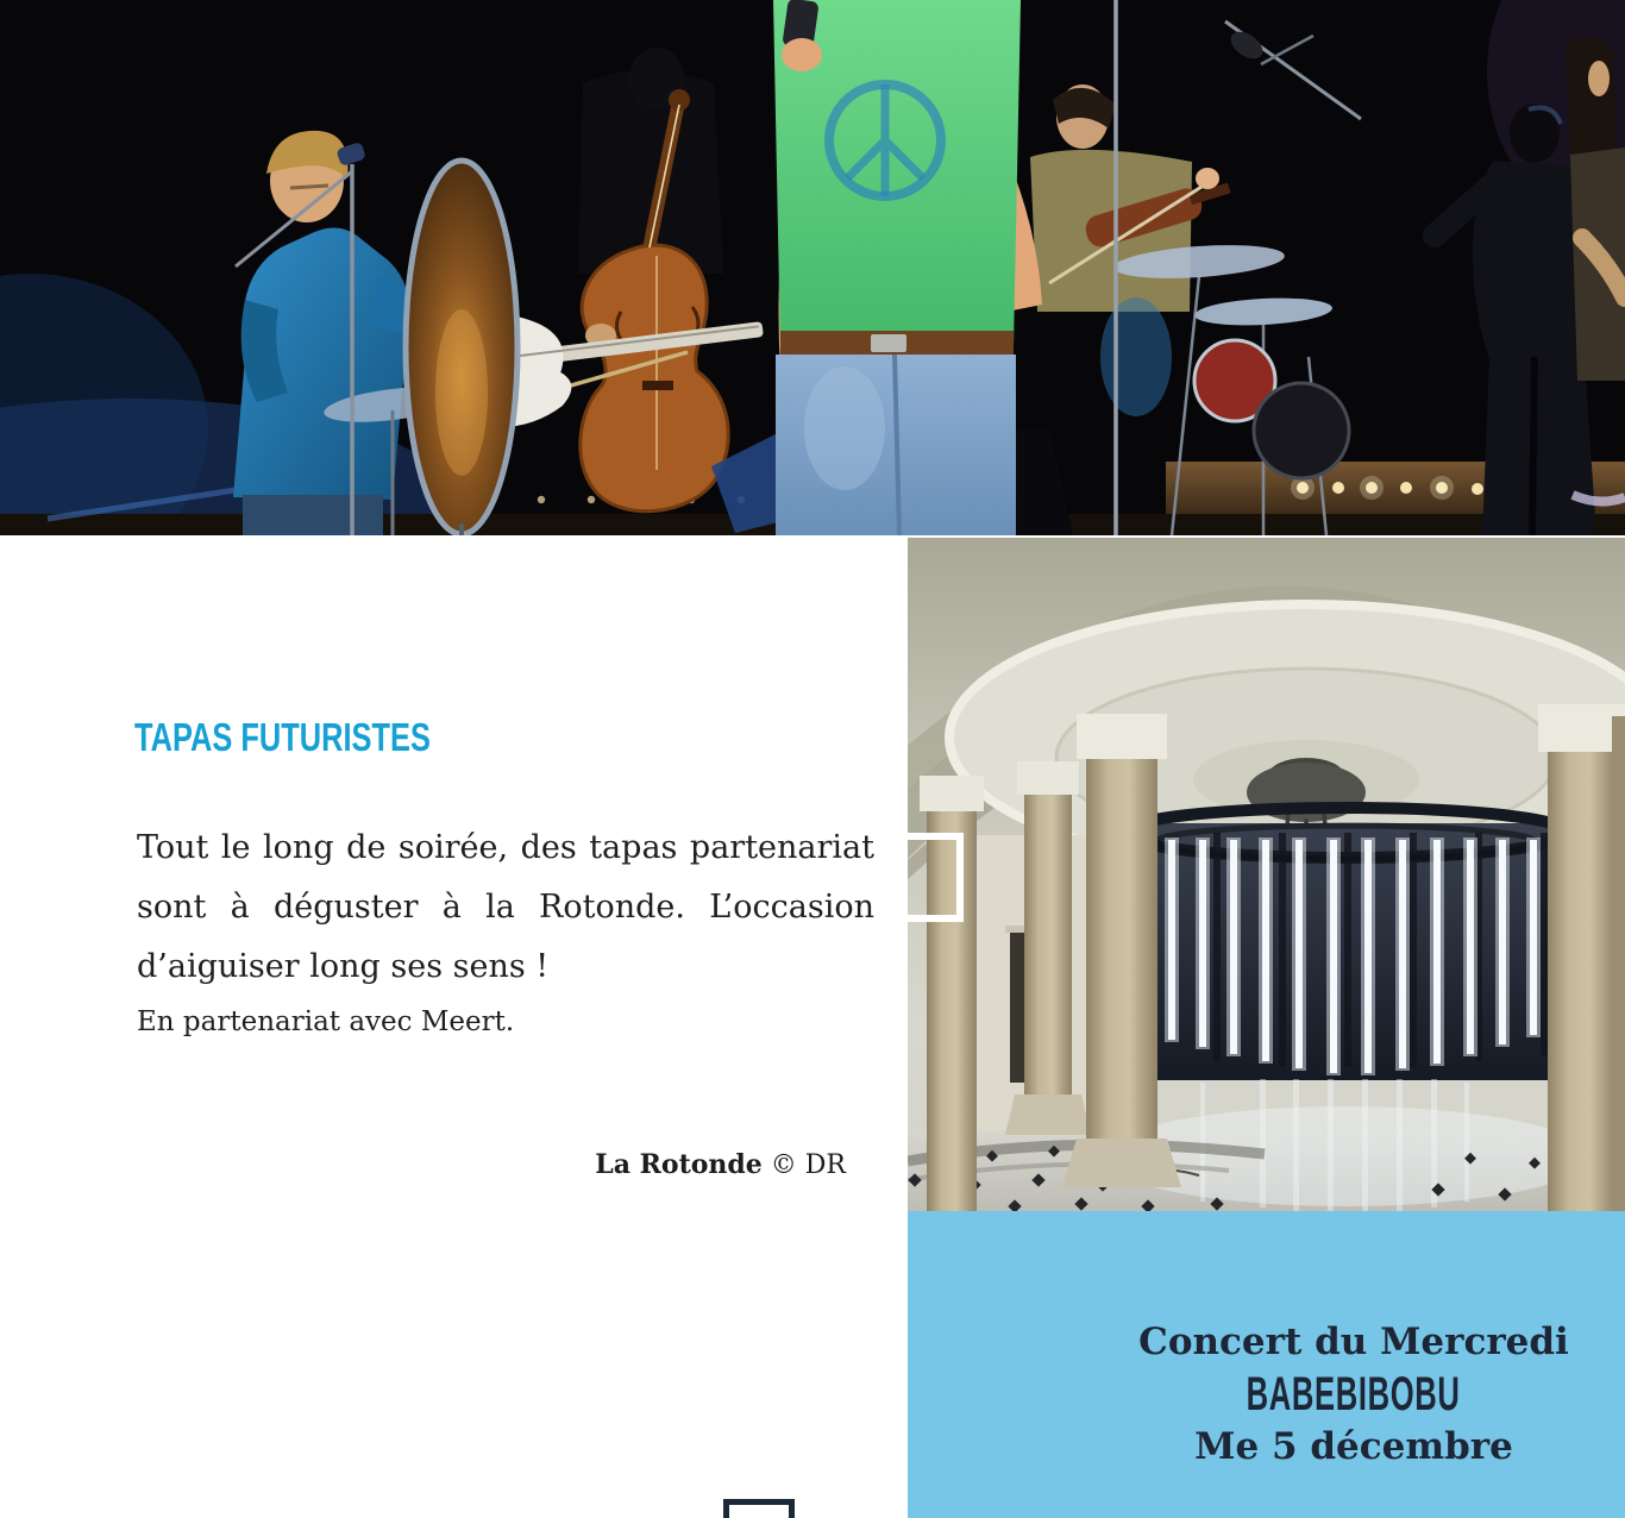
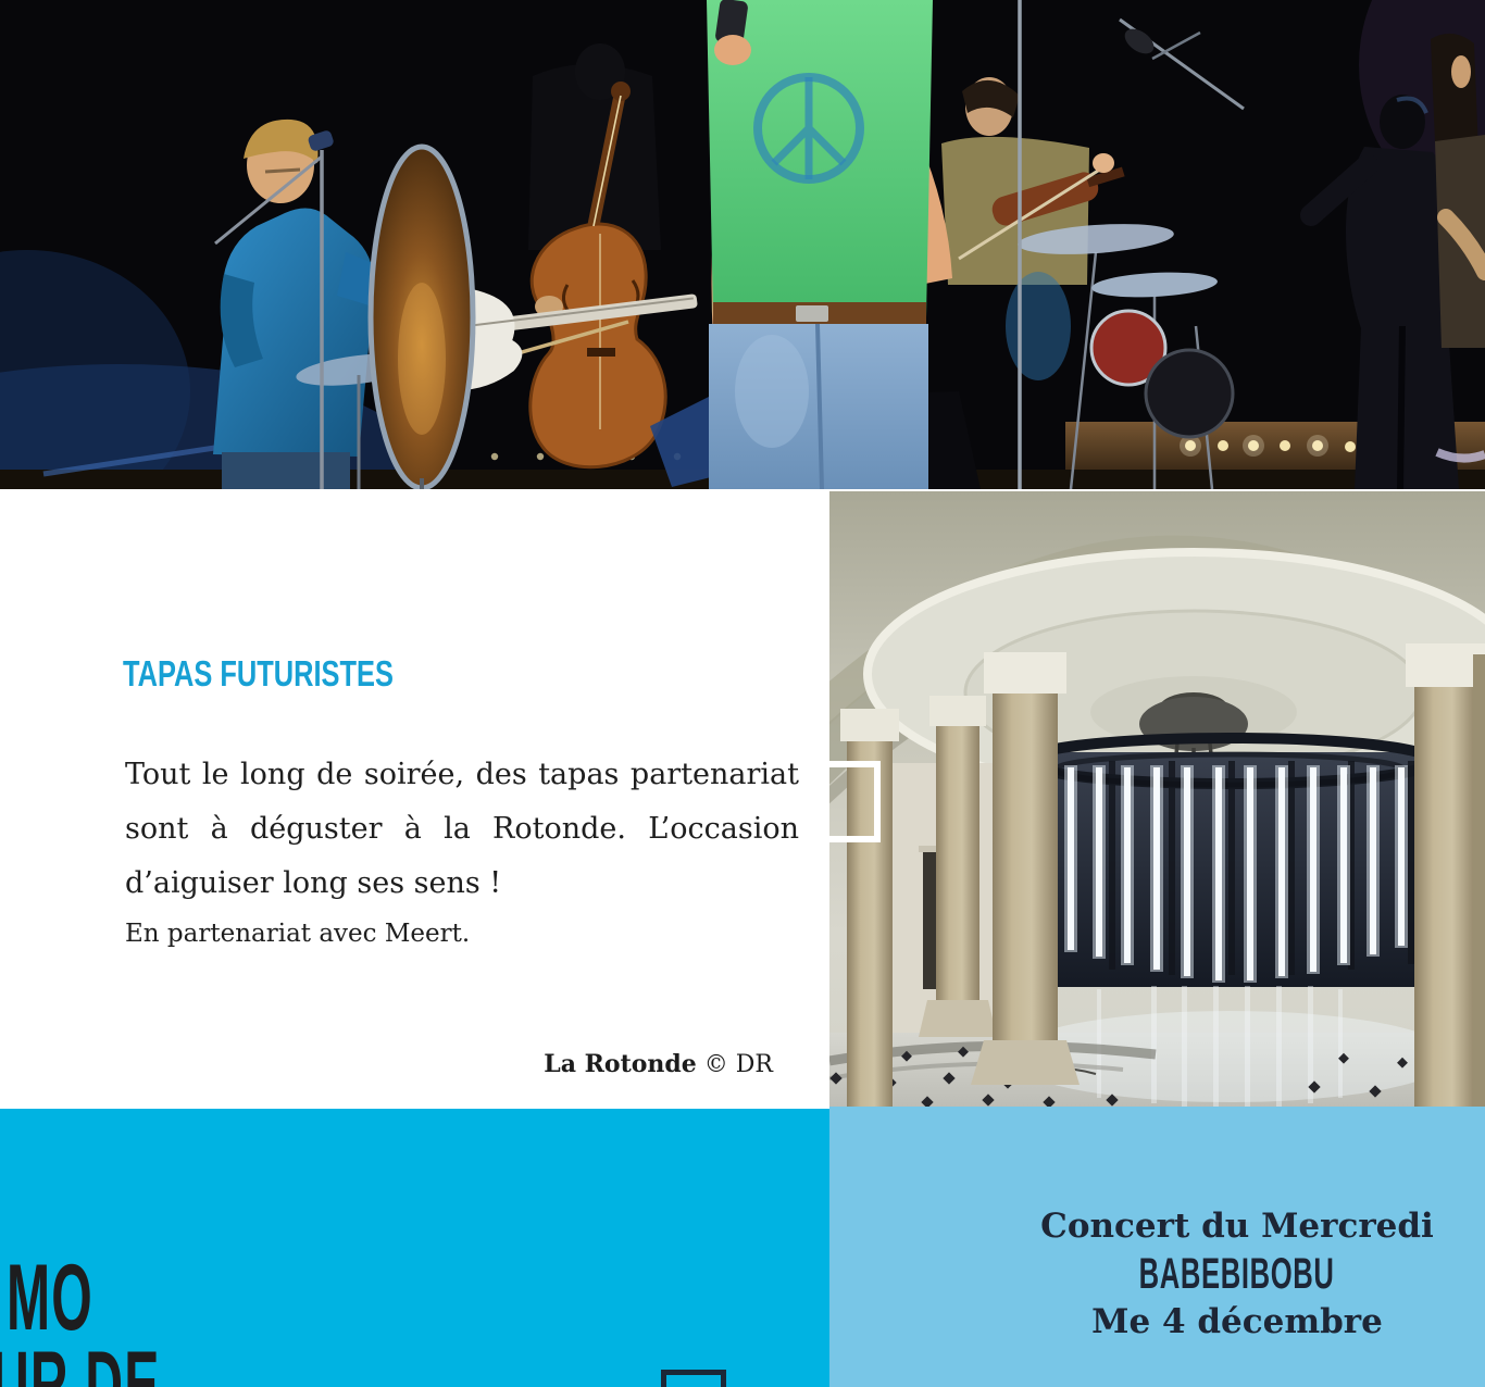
  TAPAS FUTURISTES
  Tout le long de soirée, des tapas partenariat
  sont à déguster à la Rotonde. L’occasion
  d’aiguiser long ses sens !
  En partenariat avec Meert.
  La Rotonde © DR
+ MO
+ UR DE
  Concert du Mercredi
  BABEBIBOBU
- Me 5 décembre
+ Me 4 décembre
